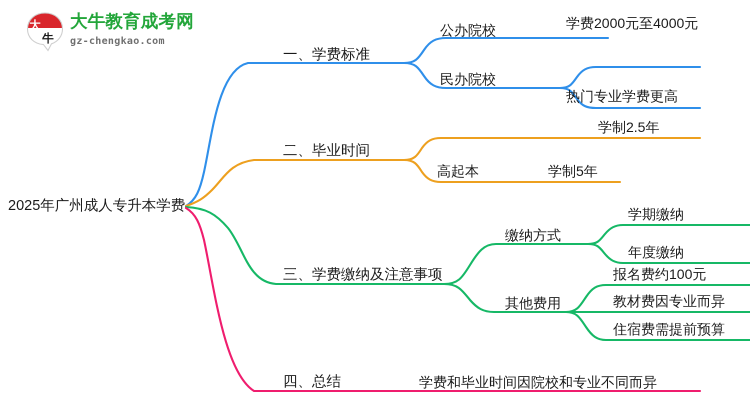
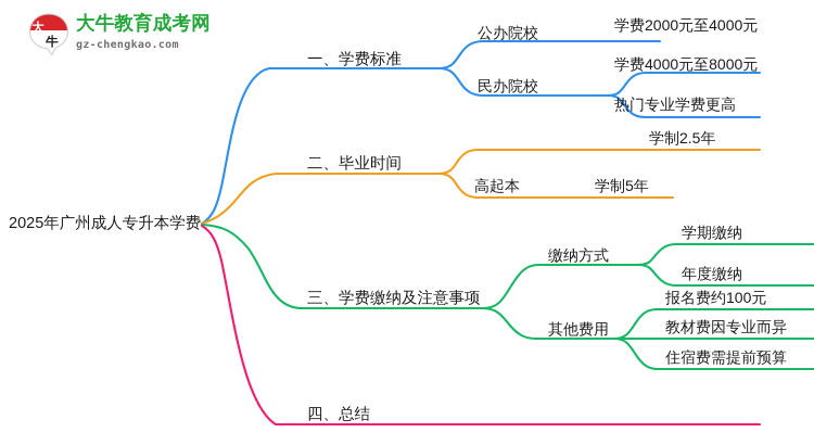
  大
  牛
  大牛教育成考网
  gz-chengkao.com
  2025年广州成人专升本学费
  一、学费标准
  公办院校
  学费2000元至4000元
  民办院校
+ 学费4000元至8000元
  热门专业学费更高
  二、毕业时间
  学制2.5年
  高起本
  学制5年
  三、学费缴纳及注意事项
  缴纳方式
  学期缴纳
  年度缴纳
  其他费用
  报名费约100元
  教材费因专业而异
  住宿费需提前预算
  四、总结
- 学费和毕业时间因院校和专业不同而异
